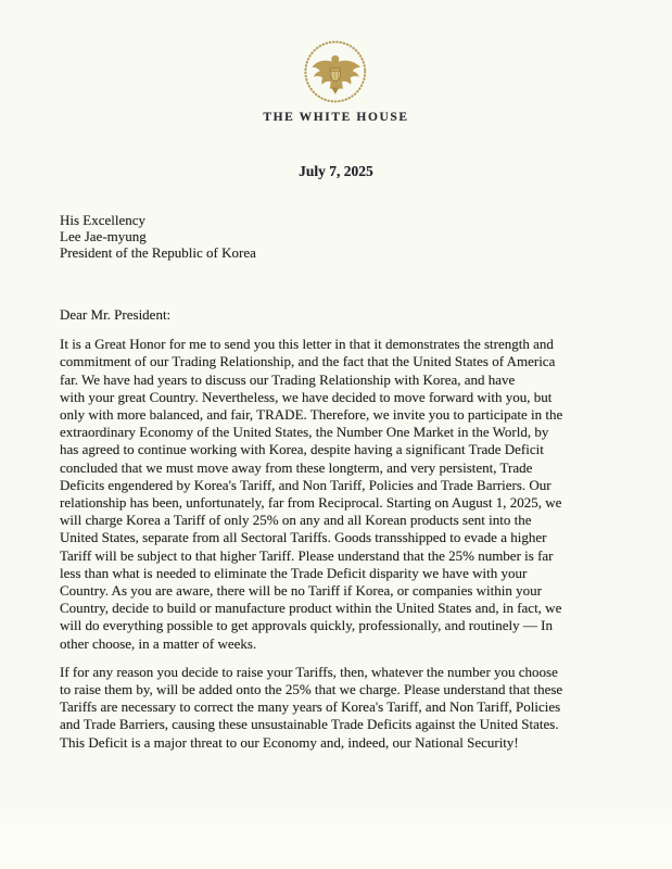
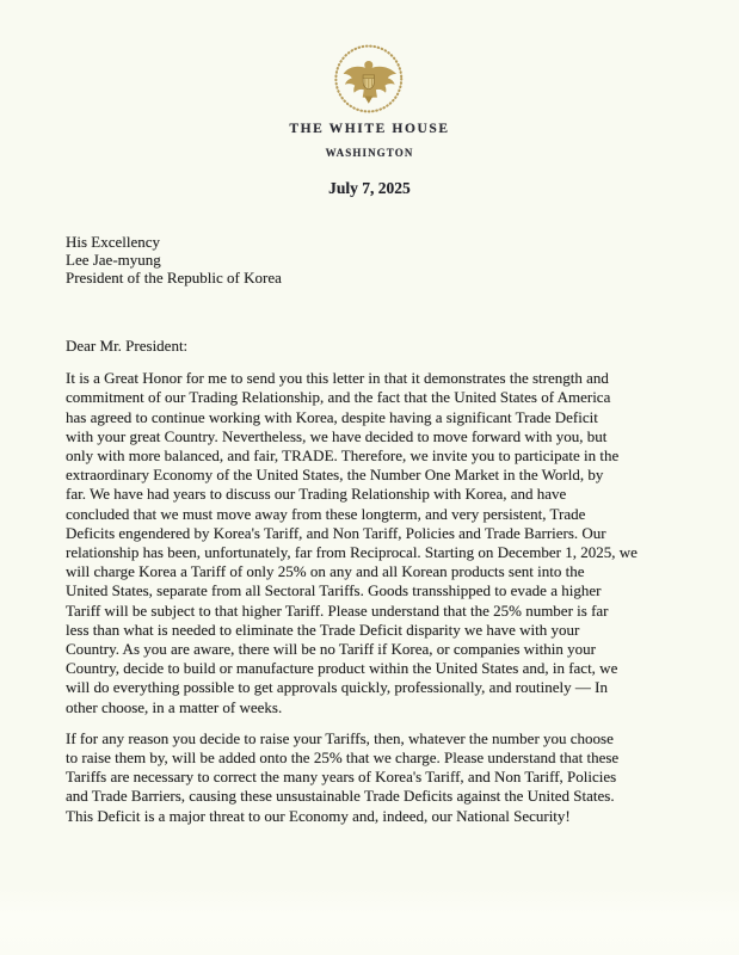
  THE WHITE HOUSE
+ WASHINGTON
  July 7, 2025
  His Excellency
  Lee Jae-myung
  President of the Republic of Korea
  Dear Mr. President:
  It is a Great Honor for me to send you this letter in that it demonstrates the strength and
  commitment of our Trading Relationship, and the fact that the United States of America
- far. We have had years to discuss our Trading Relationship with Korea, and have
+ has agreed to continue working with Korea, despite having a significant Trade Deficit
  with your great Country. Nevertheless, we have decided to move forward with you, but
  only with more balanced, and fair, TRADE. Therefore, we invite you to participate in the
  extraordinary Economy of the United States, the Number One Market in the World, by
- has agreed to continue working with Korea, despite having a significant Trade Deficit
+ far. We have had years to discuss our Trading Relationship with Korea, and have
  concluded that we must move away from these longterm, and very persistent, Trade
  Deficits engendered by Korea's Tariff, and Non Tariff, Policies and Trade Barriers. Our
- relationship has been, unfortunately, far from Reciprocal. Starting on August 1, 2025, we
+ relationship has been, unfortunately, far from Reciprocal. Starting on December 1, 2025, we
  will charge Korea a Tariff of only 25% on any and all Korean products sent into the
  United States, separate from all Sectoral Tariffs. Goods transshipped to evade a higher
  Tariff will be subject to that higher Tariff. Please understand that the 25% number is far
  less than what is needed to eliminate the Trade Deficit disparity we have with your
  Country. As you are aware, there will be no Tariff if Korea, or companies within your
  Country, decide to build or manufacture product within the United States and, in fact, we
  will do everything possible to get approvals quickly, professionally, and routinely — In
  other choose, in a matter of weeks.
  If for any reason you decide to raise your Tariffs, then, whatever the number you choose
  to raise them by, will be added onto the 25% that we charge. Please understand that these
  Tariffs are necessary to correct the many years of Korea's Tariff, and Non Tariff, Policies
  and Trade Barriers, causing these unsustainable Trade Deficits against the United States.
  This Deficit is a major threat to our Economy and, indeed, our National Security!
